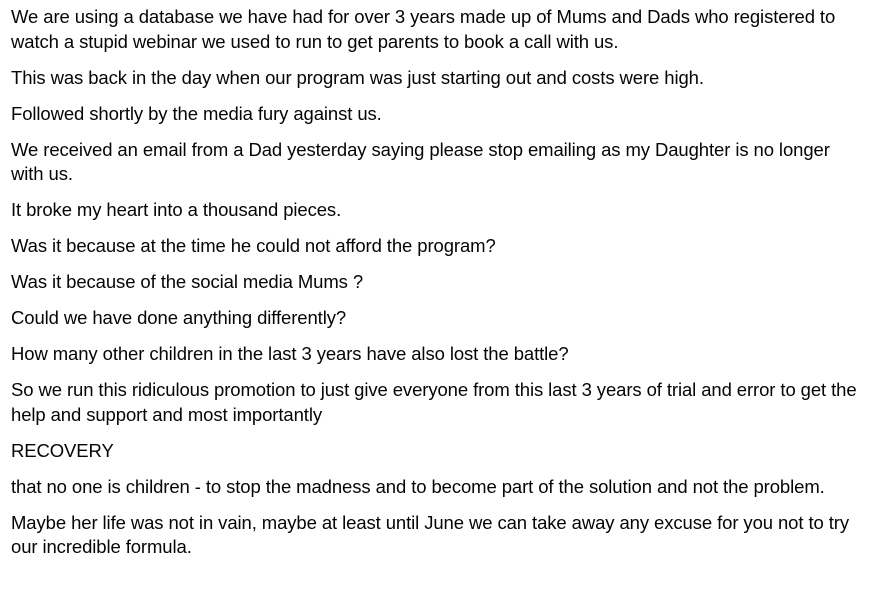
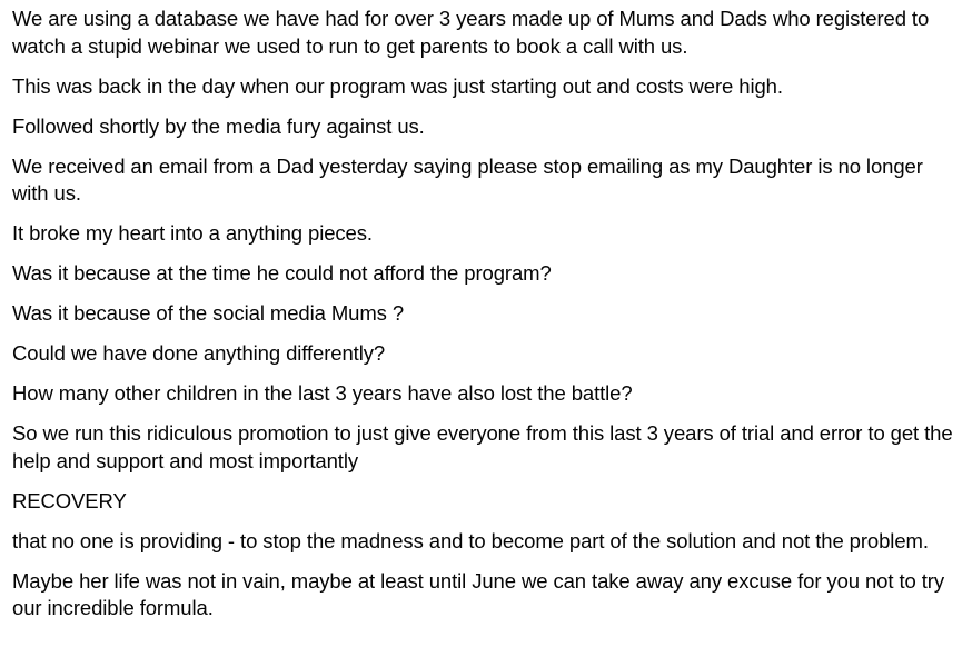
  We are using a database we have had for over 3 years made up of Mums and Dads who registered to watch a stupid webinar we used to run to get parents to book a call with us.
  This was back in the day when our program was just starting out and costs were high.
  Followed shortly by the media fury against us.
  We received an email from a Dad yesterday saying please stop emailing as my Daughter is no longer with us.
- It broke my heart into a thousand pieces.
+ It broke my heart into a anything pieces.
  Was it because at the time he could not afford the program?
  Was it because of the social media Mums ?
  Could we have done anything differently?
  How many other children in the last 3 years have also lost the battle?
  So we run this ridiculous promotion to just give everyone from this last 3 years of trial and error to get the help and support and most importantly
  RECOVERY
- that no one is children - to stop the madness and to become part of the solution and not the problem.
+ that no one is providing - to stop the madness and to become part of the solution and not the problem.
  Maybe her life was not in vain, maybe at least until June we can take away any excuse for you not to try our incredible formula.
